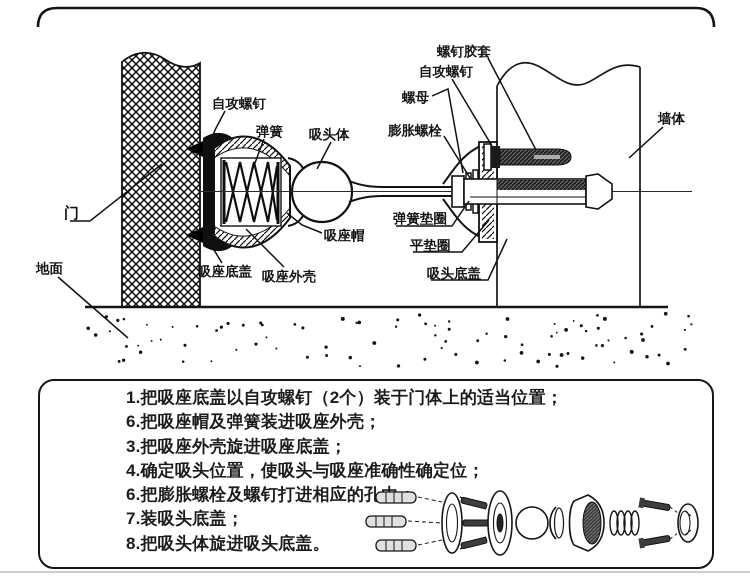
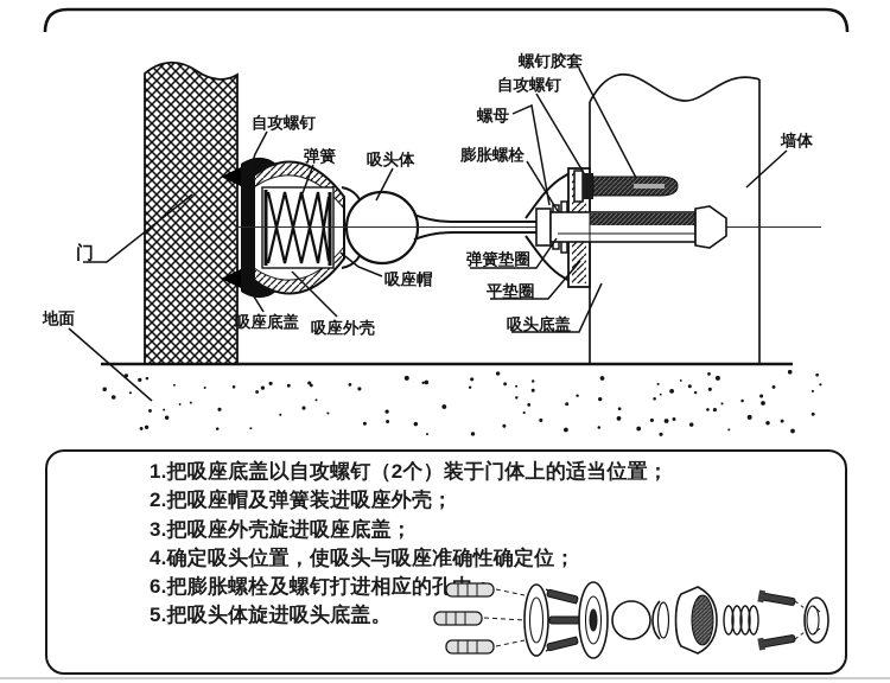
  自攻螺钉
  弹簧
  吸头体
  门
  地面
  吸座底盖
  吸座外壳
  吸座帽
  螺钉胶套
  自攻螺钉
  螺母
  膨胀螺栓
  墙体
  弹簧垫圈
  平垫圈
  吸头底盖
  1.把吸座底盖以自攻螺钉（2个）装于门体上的适当位置；
- 6.把吸座帽及弹簧装进吸座外壳；
+ 2.把吸座帽及弹簧装进吸座外壳；
  3.把吸座外壳旋进吸座底盖；
  4.确定吸头位置，使吸头与吸座准确性确定位；
  6.把膨胀螺栓及螺钉打进相应的孔
- 7.装吸头底盖；
- 8.把吸头体旋进吸头底盖。
+ 5.把吸头体旋进吸头底盖。
